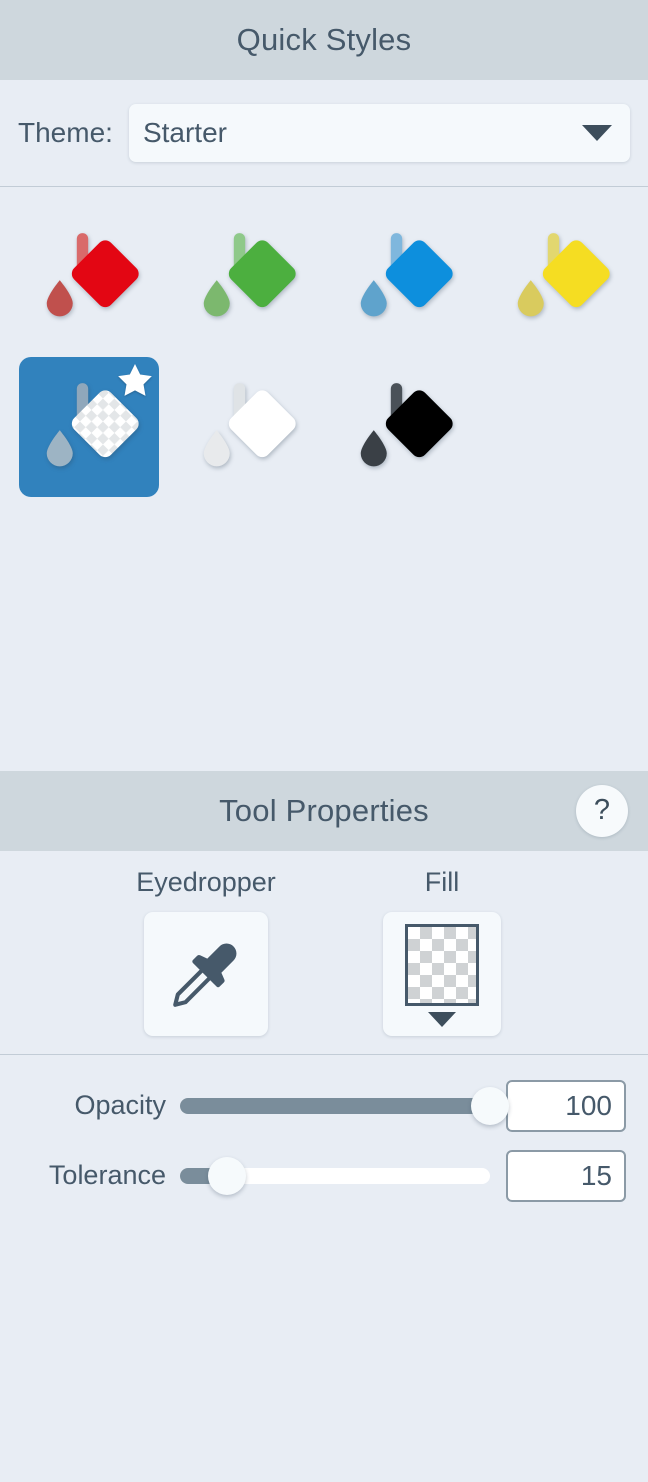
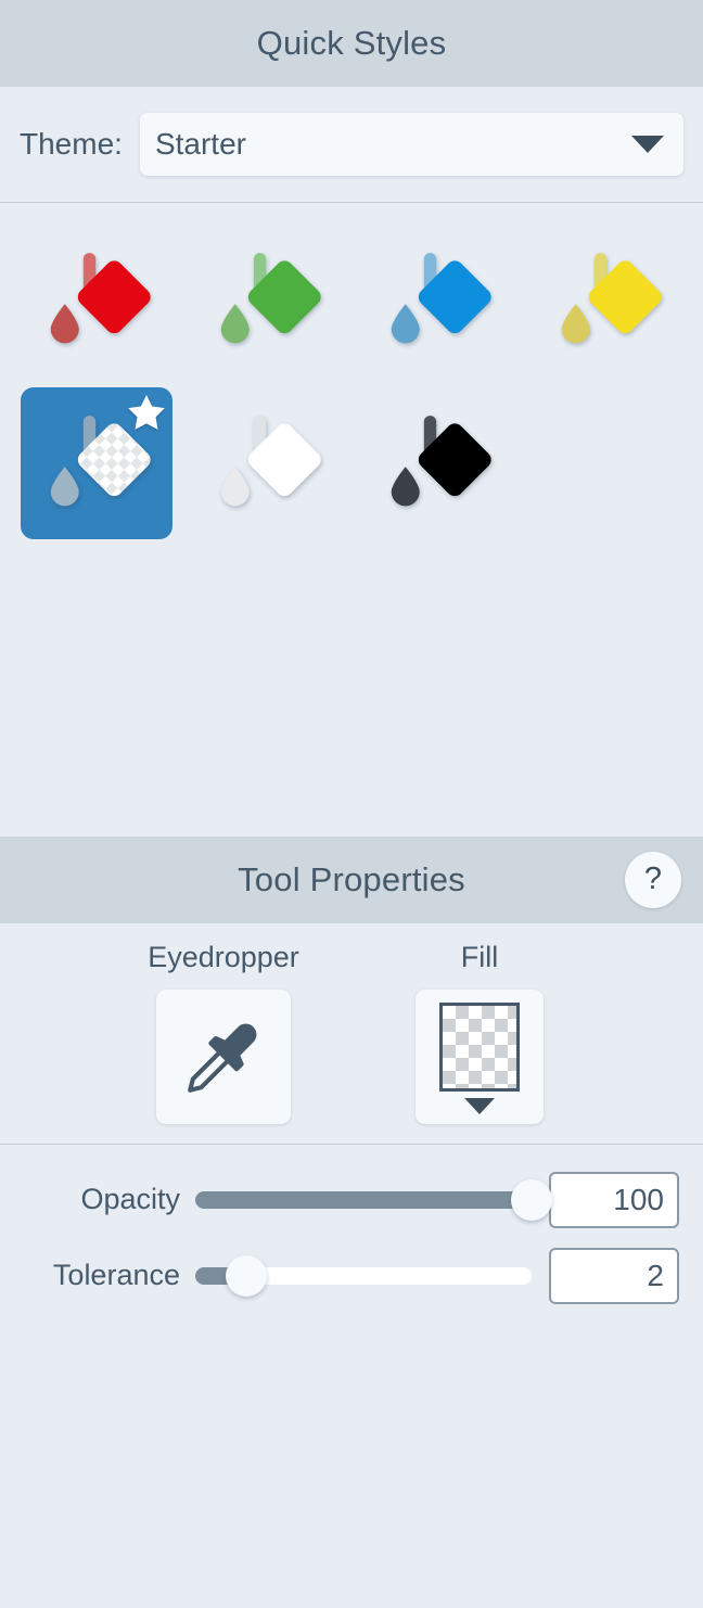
  Quick Styles
  Theme:
  Starter
  Tool Properties
  ?
  Eyedropper
  Fill
  Opacity
  100
  Tolerance
- 15
+ 2
